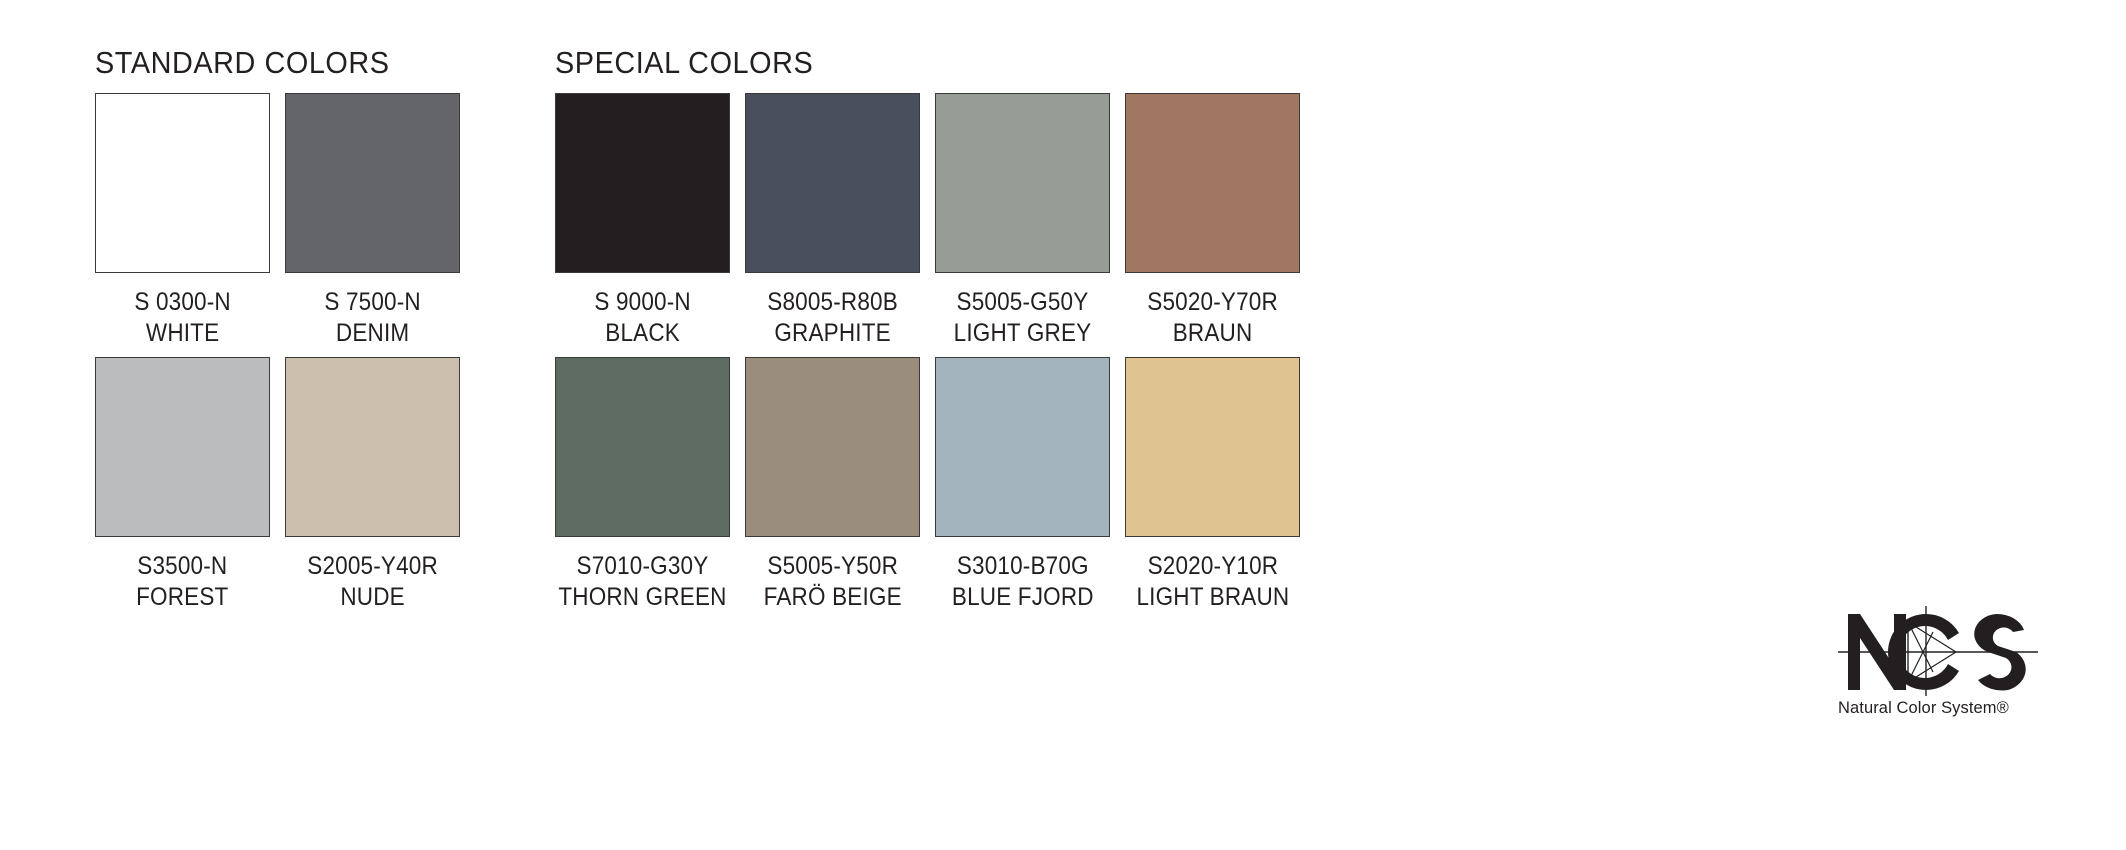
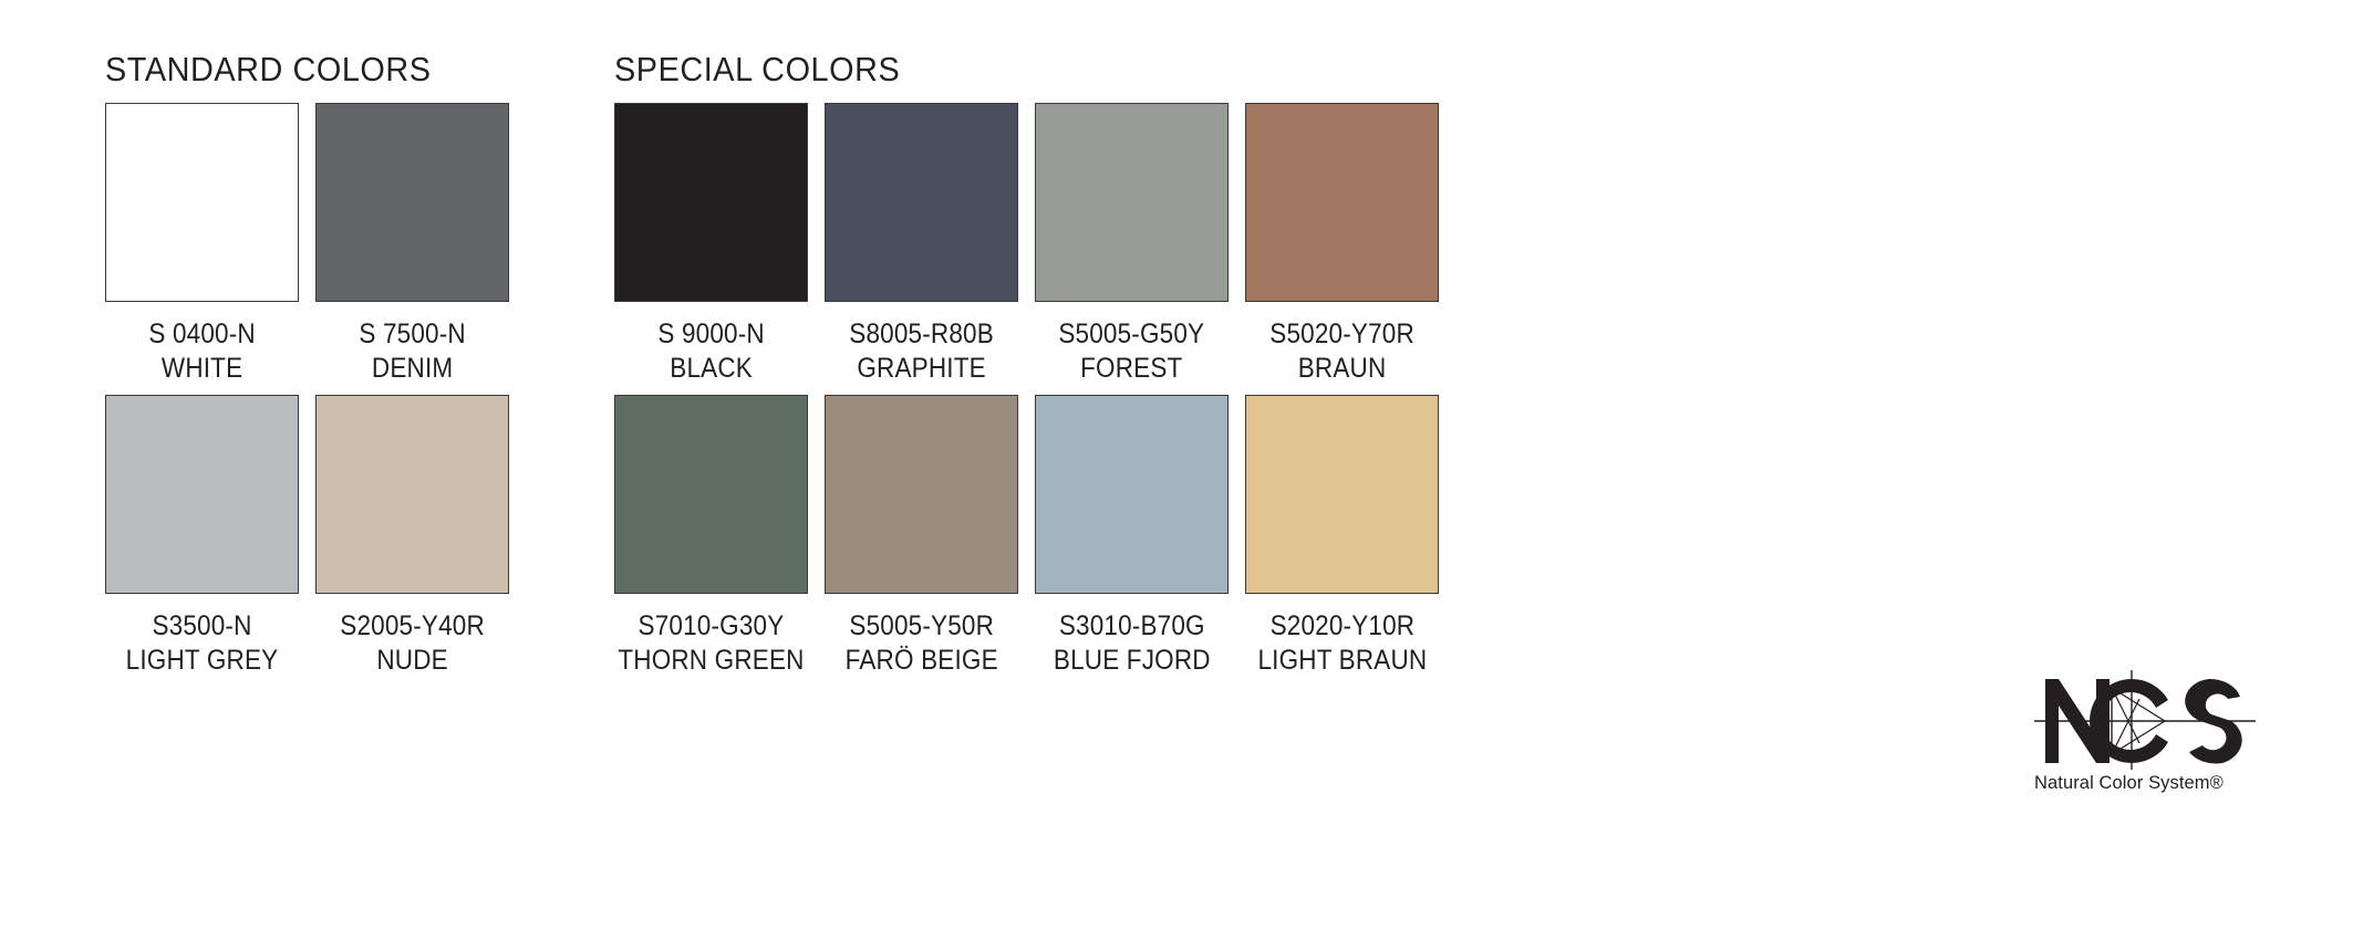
  STANDARD COLORS
- S 0300-N
+ S 0400-N
  WHITE
  S 7500-N
  DENIM
  S3500-N
- FOREST
+ LIGHT GREY
  S2005-Y40R
  NUDE
  SPECIAL COLORS
  S 9000-N
  BLACK
  S8005-R80B
  GRAPHITE
  S5005-G50Y
- LIGHT GREY
+ FOREST
  S5020-Y70R
  BRAUN
  S7010-G30Y
  THORN GREEN
  S5005-Y50R
  FARÖ BEIGE
  S3010-B70G
  BLUE FJORD
  S2020-Y10R
  LIGHT BRAUN
  Natural Color System®
